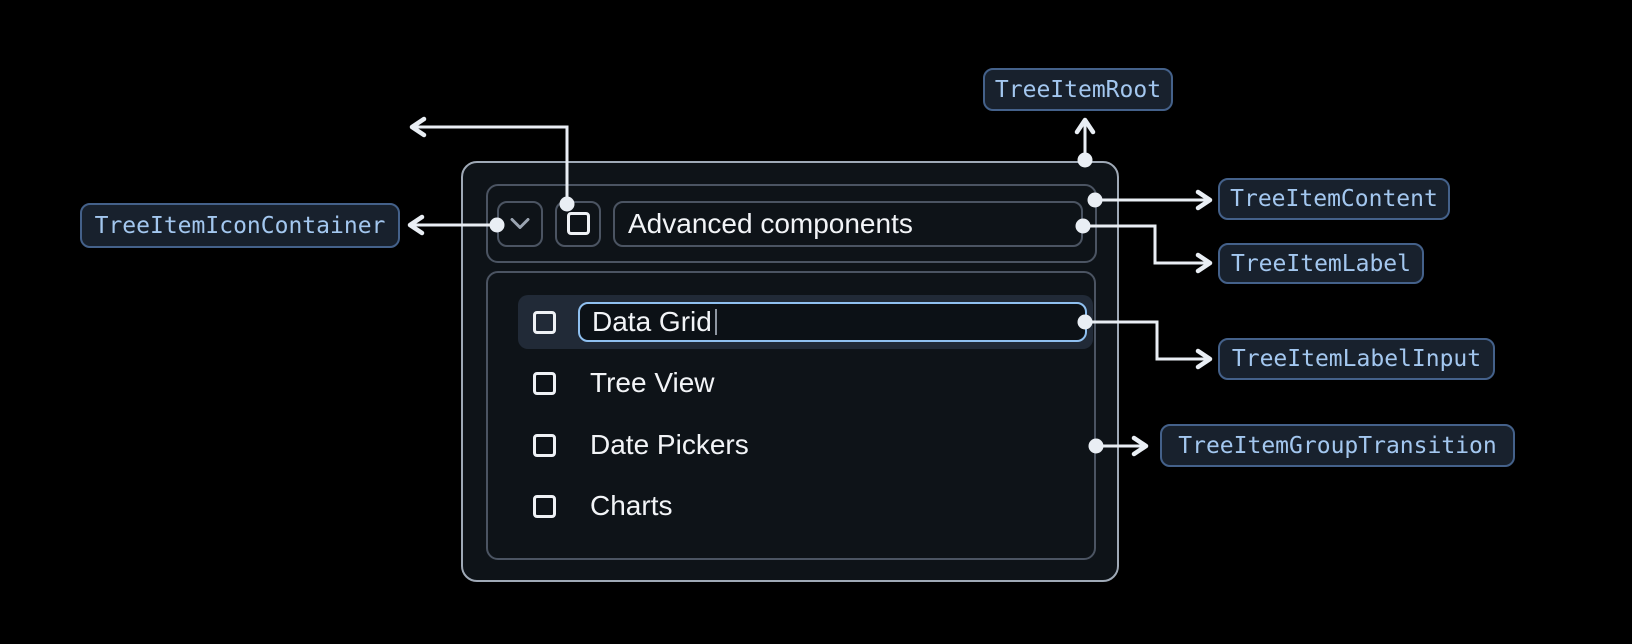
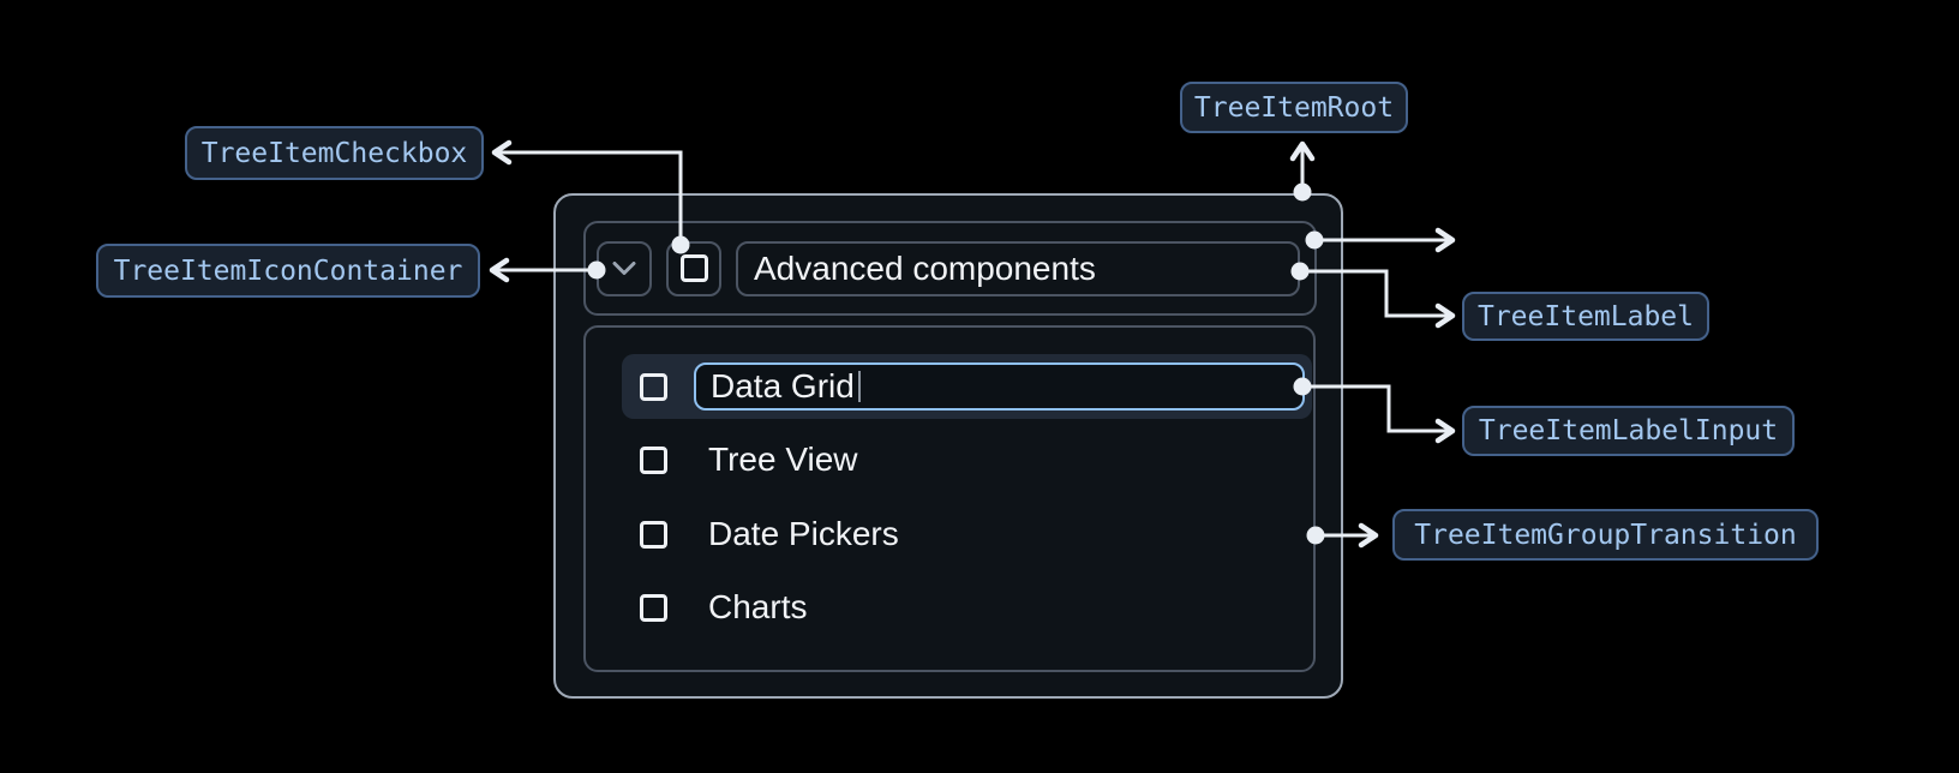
  Advanced components
  Data Grid
  Tree View
  Date Pickers
  Charts
  TreeItemRoot
+ TreeItemCheckbox
  TreeItemIconContainer
- TreeItemContent
  TreeItemLabel
  TreeItemLabelInput
  TreeItemGroupTransition
